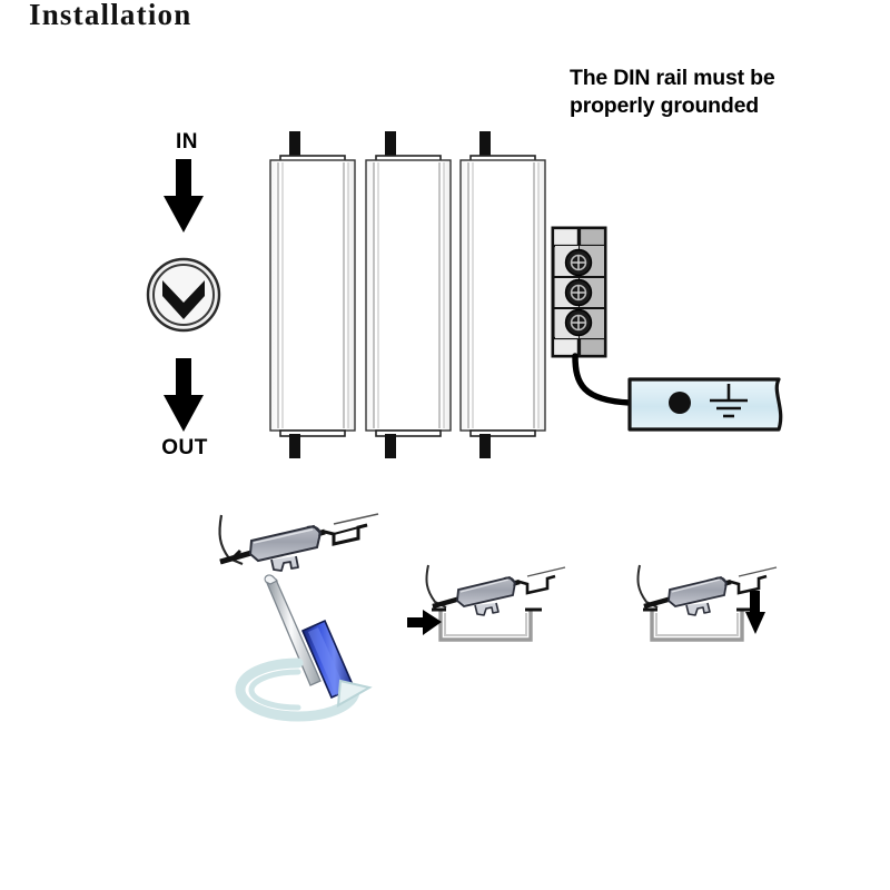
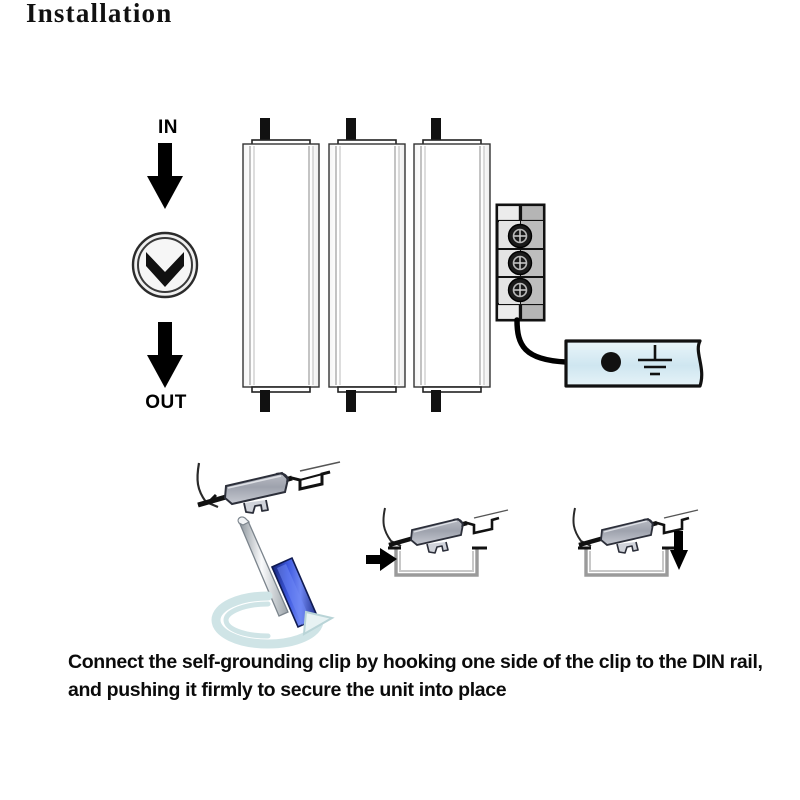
  Installation
- The DIN rail must be properly grounded
  IN
  OUT
+ Connect the self-grounding clip by hooking one side of the clip to the DIN rail, and pushing it firmly to secure the unit into place
